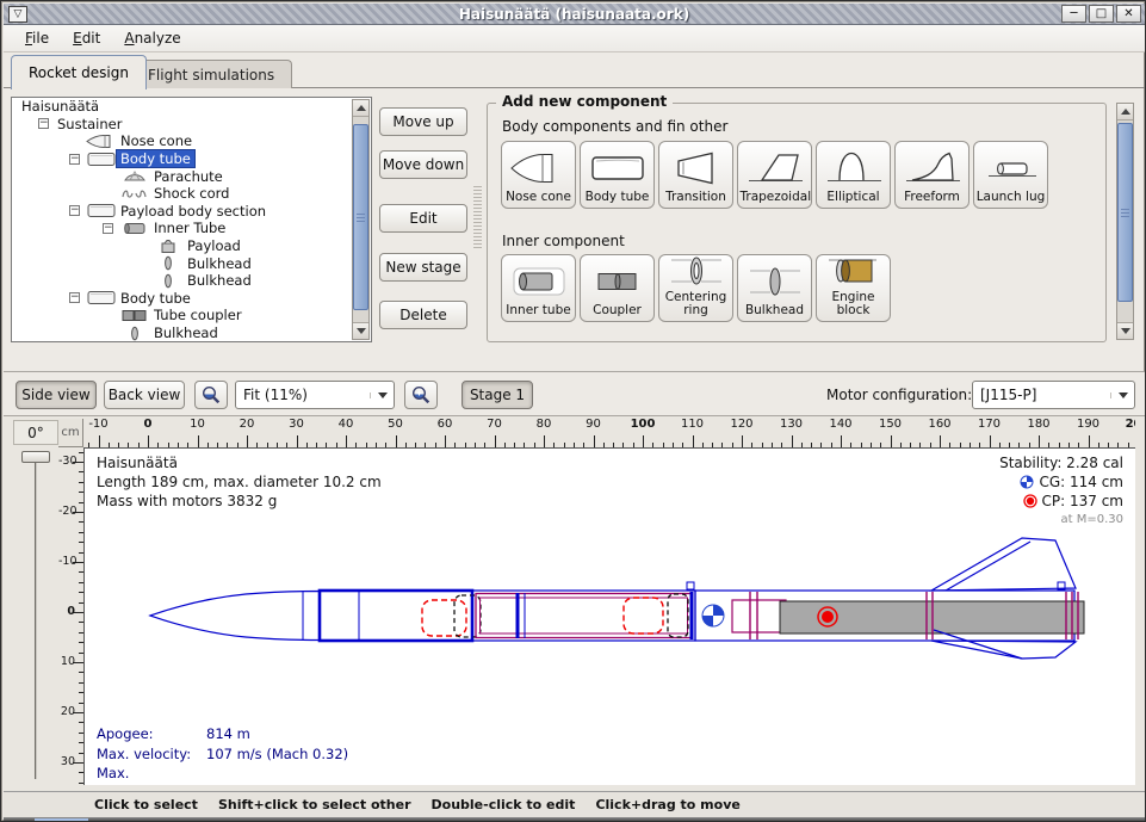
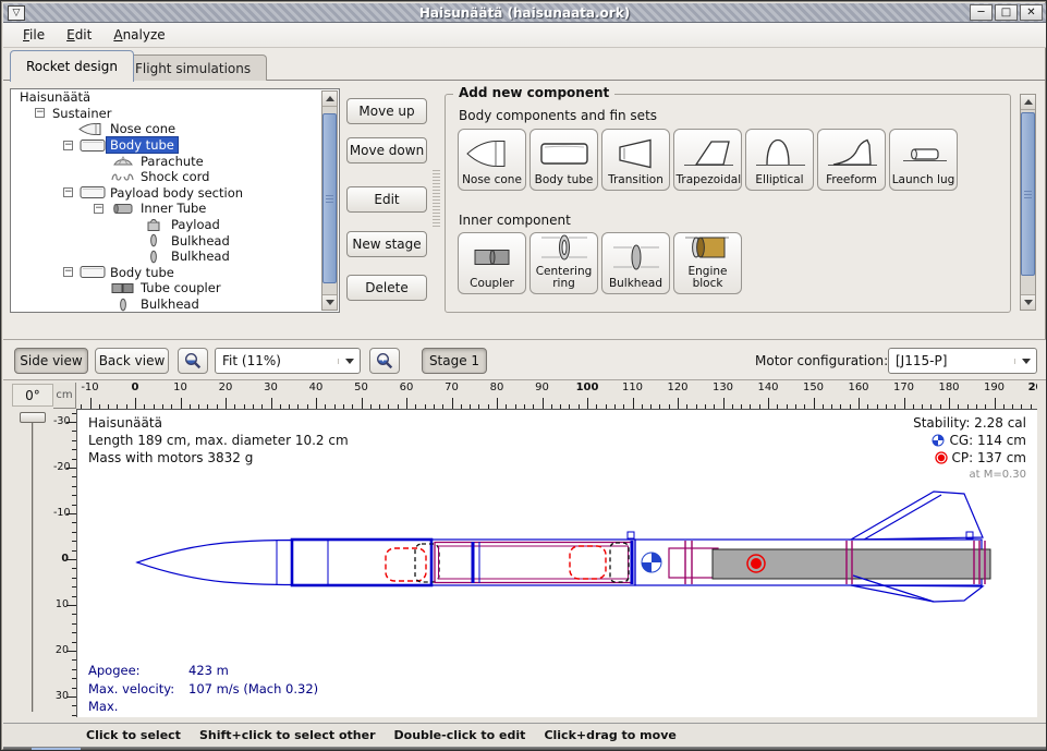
  ▽
  Haisunäätä (haisunaata.ork)
  ─
  □
  ✕
  File
  Edit
  Analyze
  Rocket design
  Flight simulations
  Haisunäätä
  −
  Sustainer
  Nose cone
  −
  Body tube
  Parachute
  Shock cord
  −
  Payload body section
  −
  Inner Tube
  Payload
  Bulkhead
  Bulkhead
  −
  Body tube
  Tube coupler
  Bulkhead
  Move up
  Move down
  Edit
  New stage
  Delete
  Add new component
- Body components and fin other
+ Body components and fin sets
  Nose cone
  Body tube
  Transition
  Trapezoidal
  Elliptical
  Freeform
  Launch lug
  Inner component
- Inner tube
  Coupler
  Centering ring
  Bulkhead
  Engine block
  Side view
  Back view
  Fit (11%)
  Stage 1
  Motor configuration:
  [J115-P]
  0°
  cm
  -10
  0
  10
  20
  30
  40
  50
  60
  70
  80
  90
  100
  110
  120
  130
  140
  150
  160
  170
  180
  190
  -30
  -20
  -10
  0
  10
  20
  30
  Haisunäätä
  Length 189 cm, max. diameter 10.2 cm
  Mass with motors 3832 g
  Stability: 2.28 cal
  CG: 114 cm
  CP: 137 cm
  at M=0.30
- Apogee: 814 m
+ Apogee: 423 m
  Max. velocity: 107 m/s (Mach 0.32)
  Click to select
  Shift+click to select other
  Double-click to edit
  Click+drag to move
